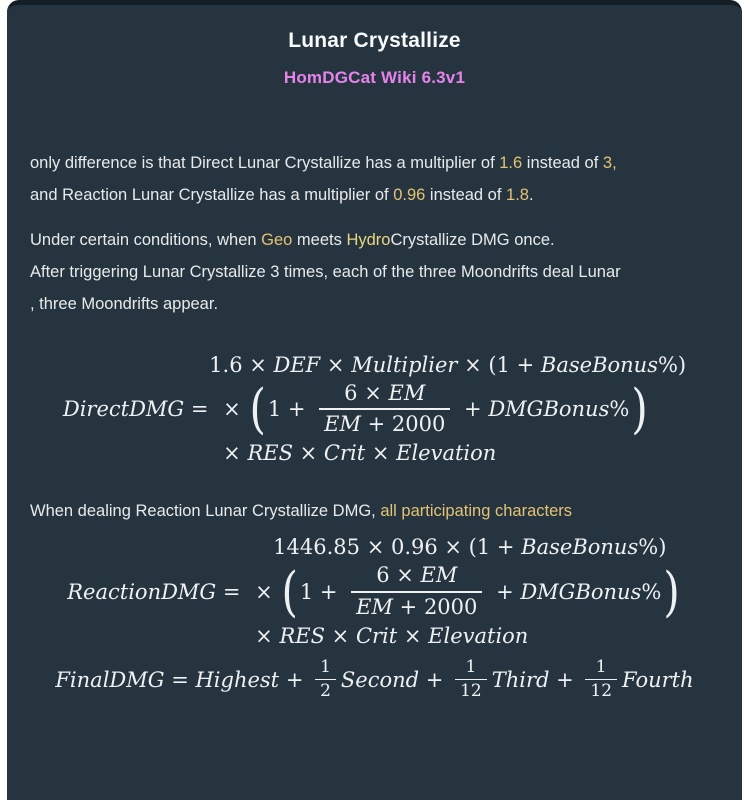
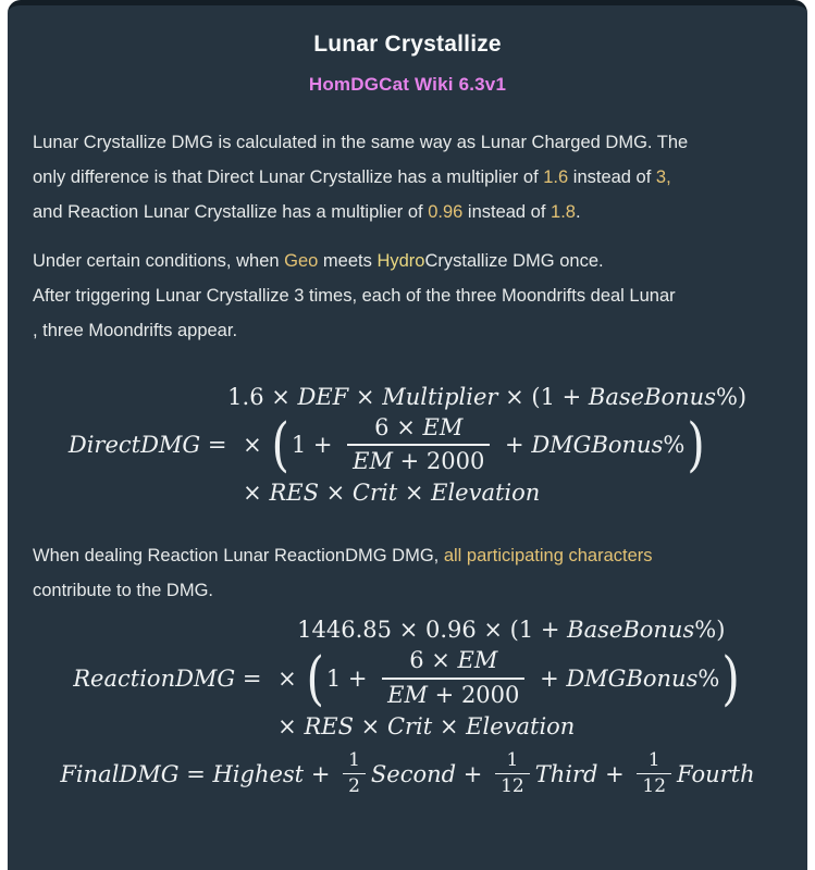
  Lunar Crystallize
  HomDGCat Wiki 6.3v1
+ Lunar Crystallize DMG is calculated in the same way as Lunar Charged DMG. The
  only difference is that Direct Lunar Crystallize has a multiplier of 1.6 instead of 3,
  and Reaction Lunar Crystallize has a multiplier of 0.96 instead of 1.8.
  Under certain conditions, when Geo meets HydroCrystallize DMG once.
  After triggering Lunar Crystallize 3 times, each of the three Moondrifts deal Lunar
  , three Moondrifts appear.
  DirectDMG =
  1.6 ×
  DEF
  ×
  Multiplier
  × (1 +
  BaseBonus
  %)
  ×
  (
  1 +
  6 × EM
  EM + 2000
  + DMGBonus%
  )
  ×
  RES
  ×
  Crit
  ×
  Elevation
- When dealing Reaction Lunar Crystallize DMG, all participating characters
+ When dealing Reaction Lunar ReactionDMG DMG, all participating characters
+ contribute to the DMG.
  ReactionDMG =
  1446.85 × 0.96 × (1 +
  BaseBonus
  %)
  ×
  (
  1 +
  6 × EM
  EM + 2000
  + DMGBonus%
  )
  ×
  RES
  ×
  Crit
  ×
  Elevation
  FinalDMG = Highest +
  1
  2
  Second +
  1
  12
  Third +
  1
  12
  Fourth
